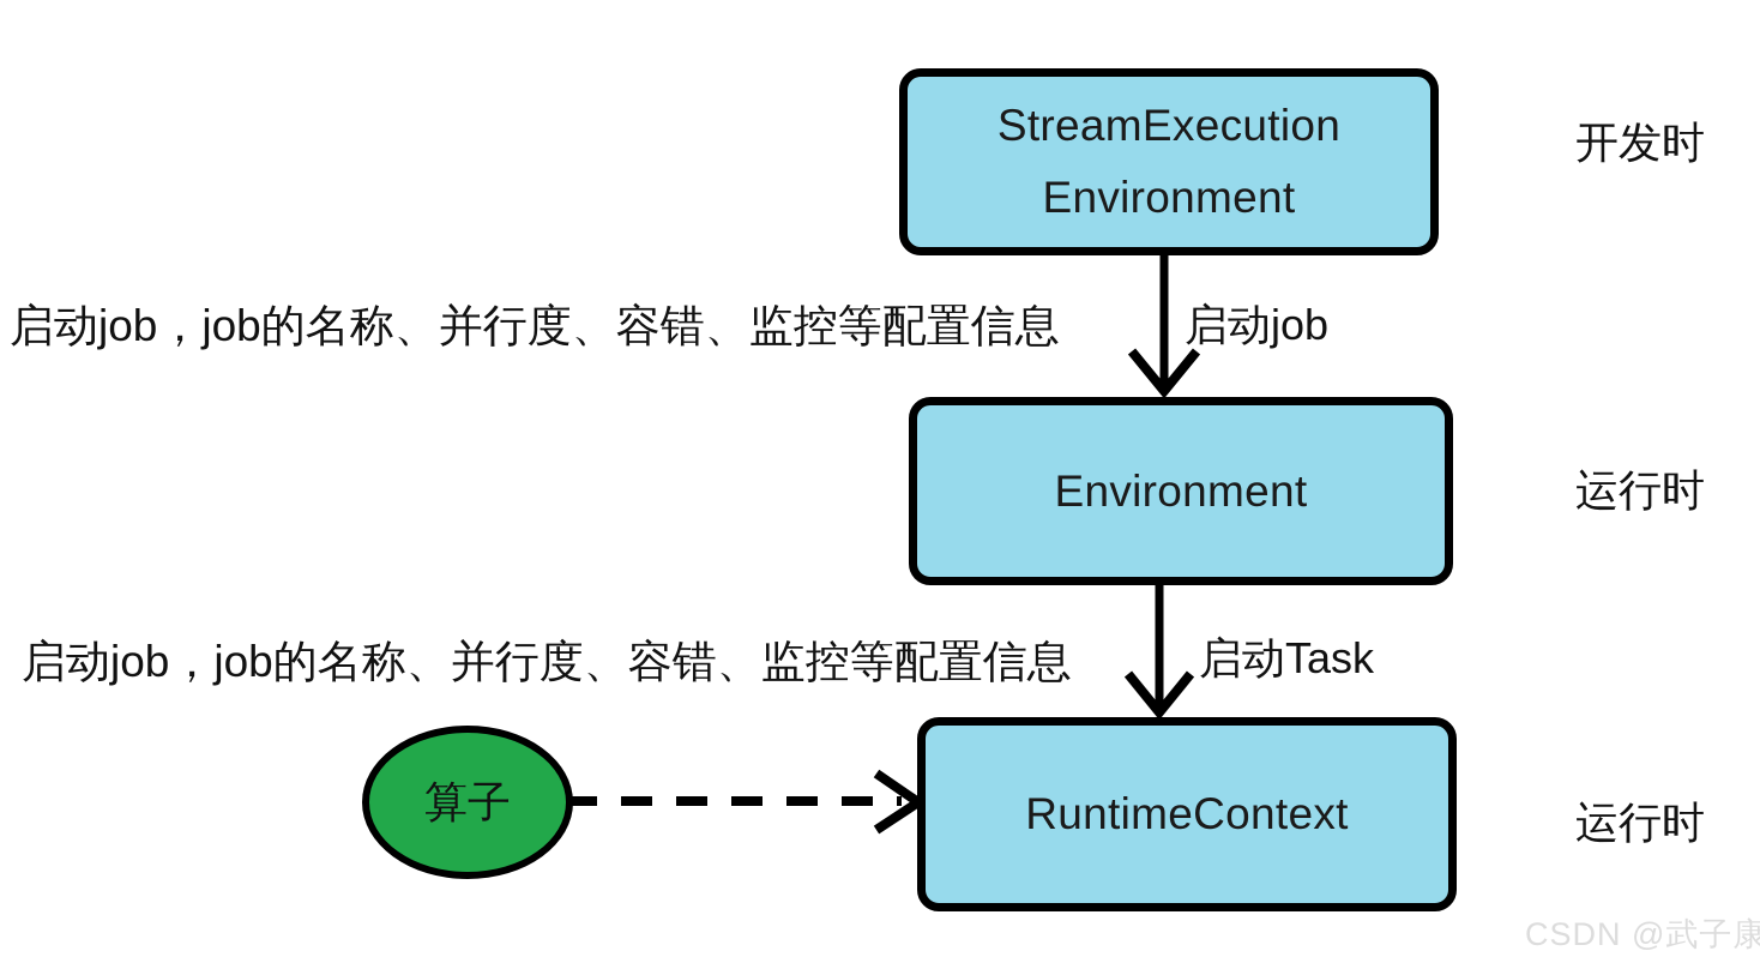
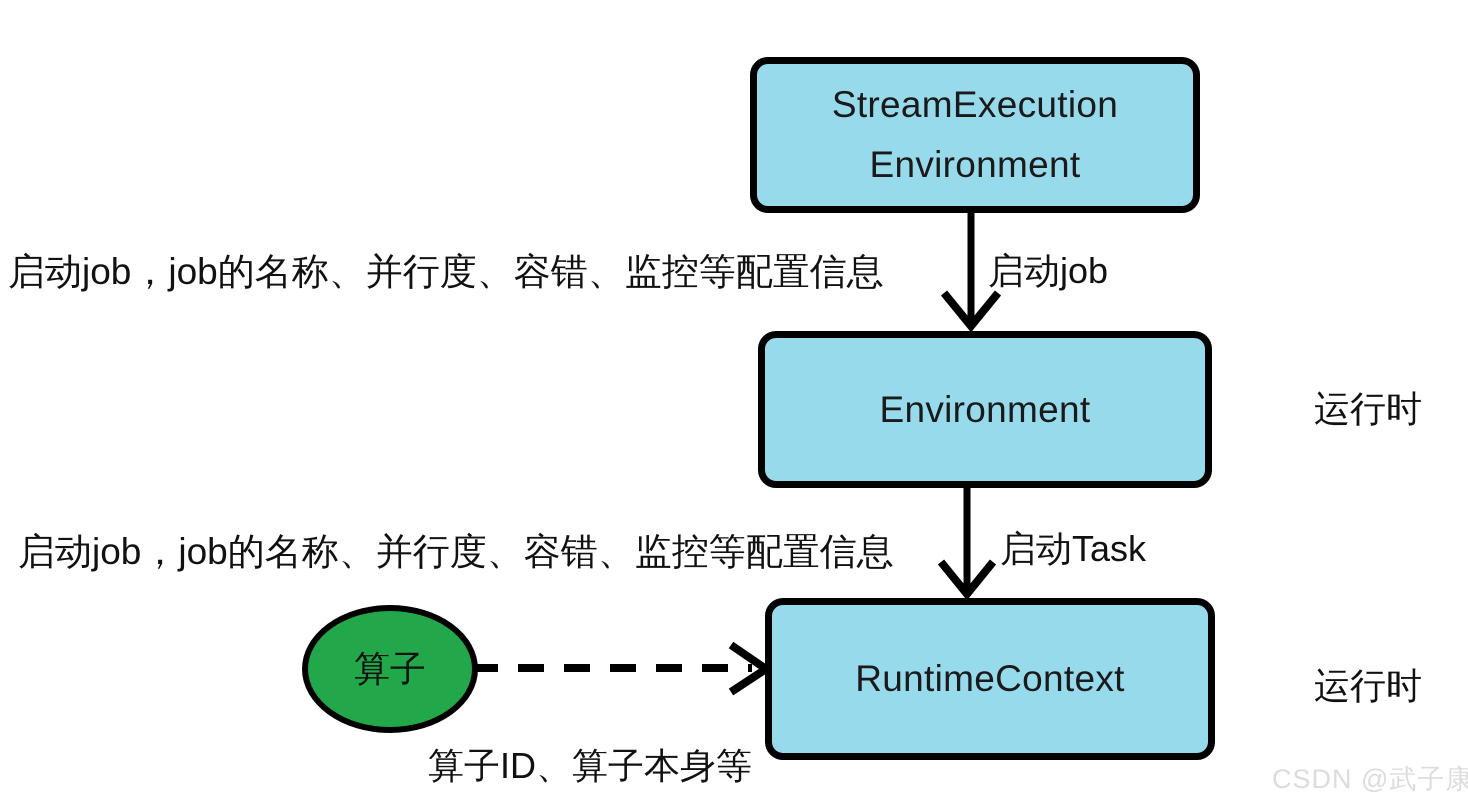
  StreamExecution
  Environment
  Environment
  RuntimeContext
  算子
  启动job
  启动Task
+ 算子ID、算子本身等
  启动job，job的名称、并行度、容错、监控等配置信息
  启动job，job的名称、并行度、容错、监控等配置信息
- 开发时
  运行时
  运行时
  CSDN @武子康
